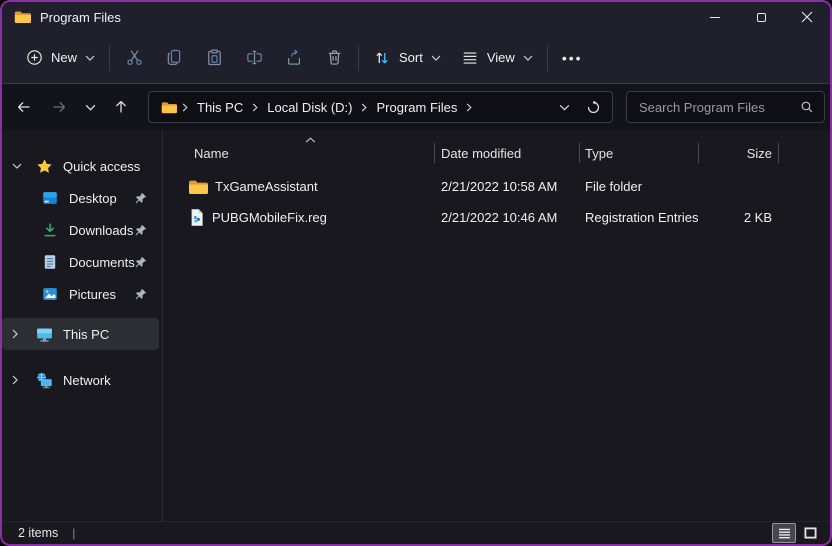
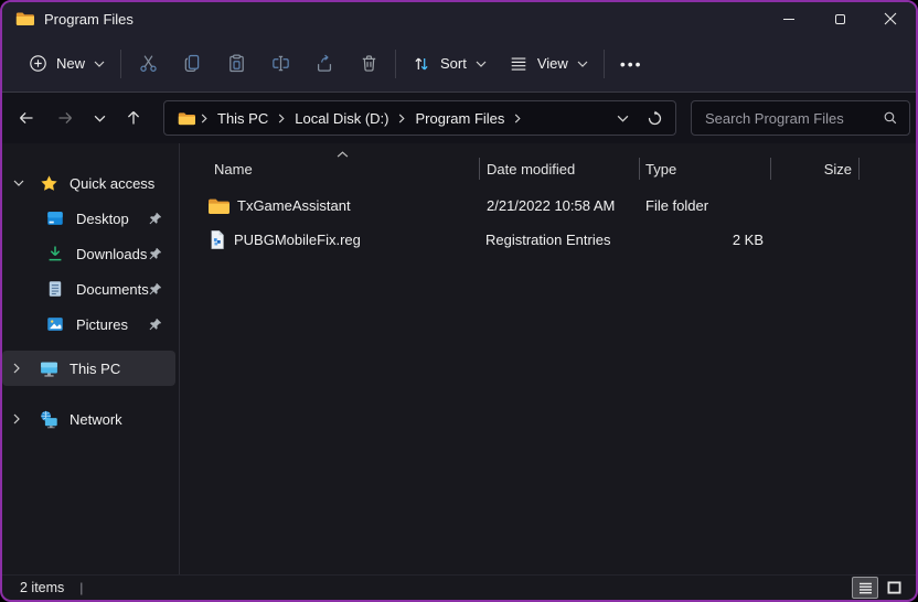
  Program Files
  New
  Sort
  View
  •••
  This PC
  Local Disk (D:)
  Program Files
  Search Program Files
  Quick access
  Desktop
  Downloads
  Documents
  Pictures
  This PC
  Network
  Name
  Date modified
  Type
  Size
  TxGameAssistant
  2/21/2022 10:58 AM
  File folder
  PUBGMobileFix.reg
- 2/21/2022 10:46 AM
  Registration Entries
  2 KB
  2 items
  |
